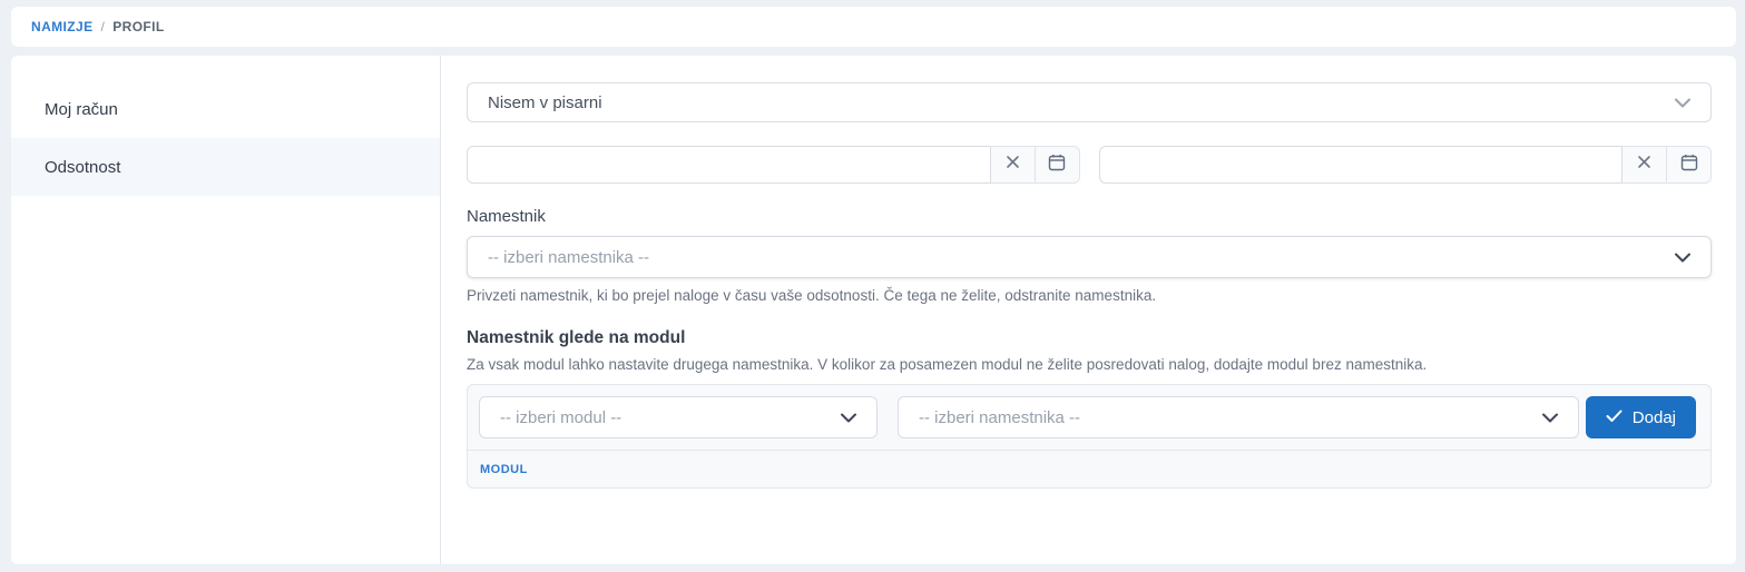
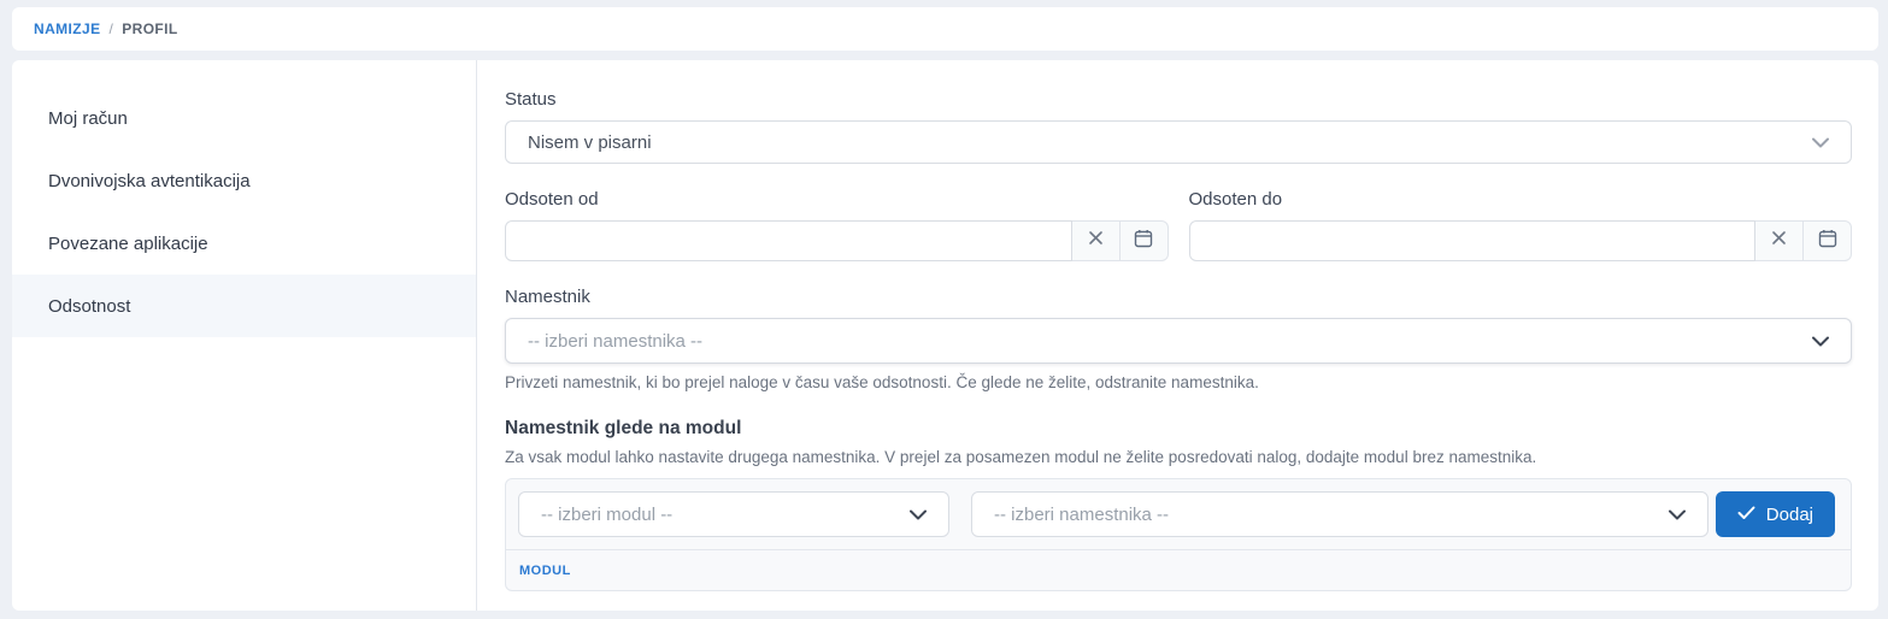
  NAMIZJE
  /
  PROFIL
  Moj račun
+ Dvonivojska avtentikacija
+ Povezane aplikacije
  Odsotnost
+ Status
  Nisem v pisarni
+ Odsoten od
+ Odsoten do
  Namestnik
  -- izberi namestnika --
- Privzeti namestnik, ki bo prejel naloge v času vaše odsotnosti. Če tega ne želite, odstranite namestnika.
+ Privzeti namestnik, ki bo prejel naloge v času vaše odsotnosti. Če glede ne želite, odstranite namestnika.
  Namestnik glede na modul
- Za vsak modul lahko nastavite drugega namestnika. V kolikor za posamezen modul ne želite posredovati nalog, dodajte modul brez namestnika.
+ Za vsak modul lahko nastavite drugega namestnika. V prejel za posamezen modul ne želite posredovati nalog, dodajte modul brez namestnika.
  -- izberi modul --
  -- izberi namestnika --
  Dodaj
  MODUL
